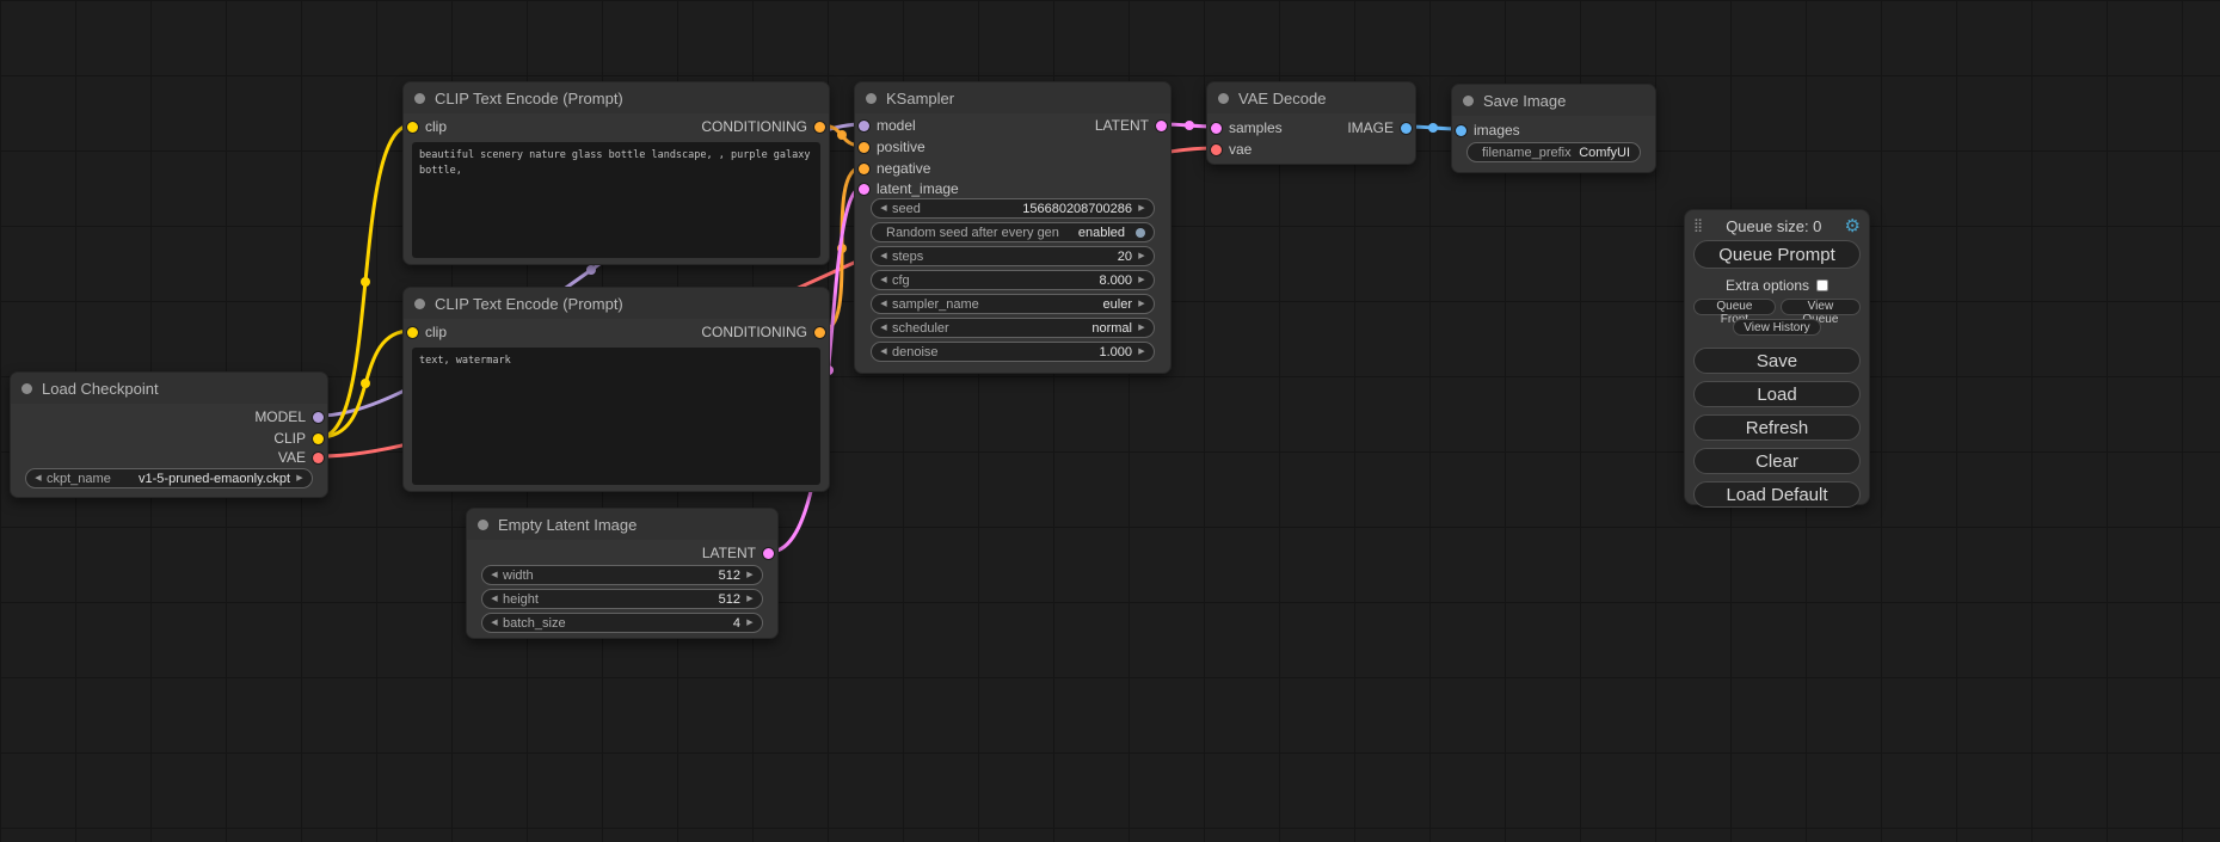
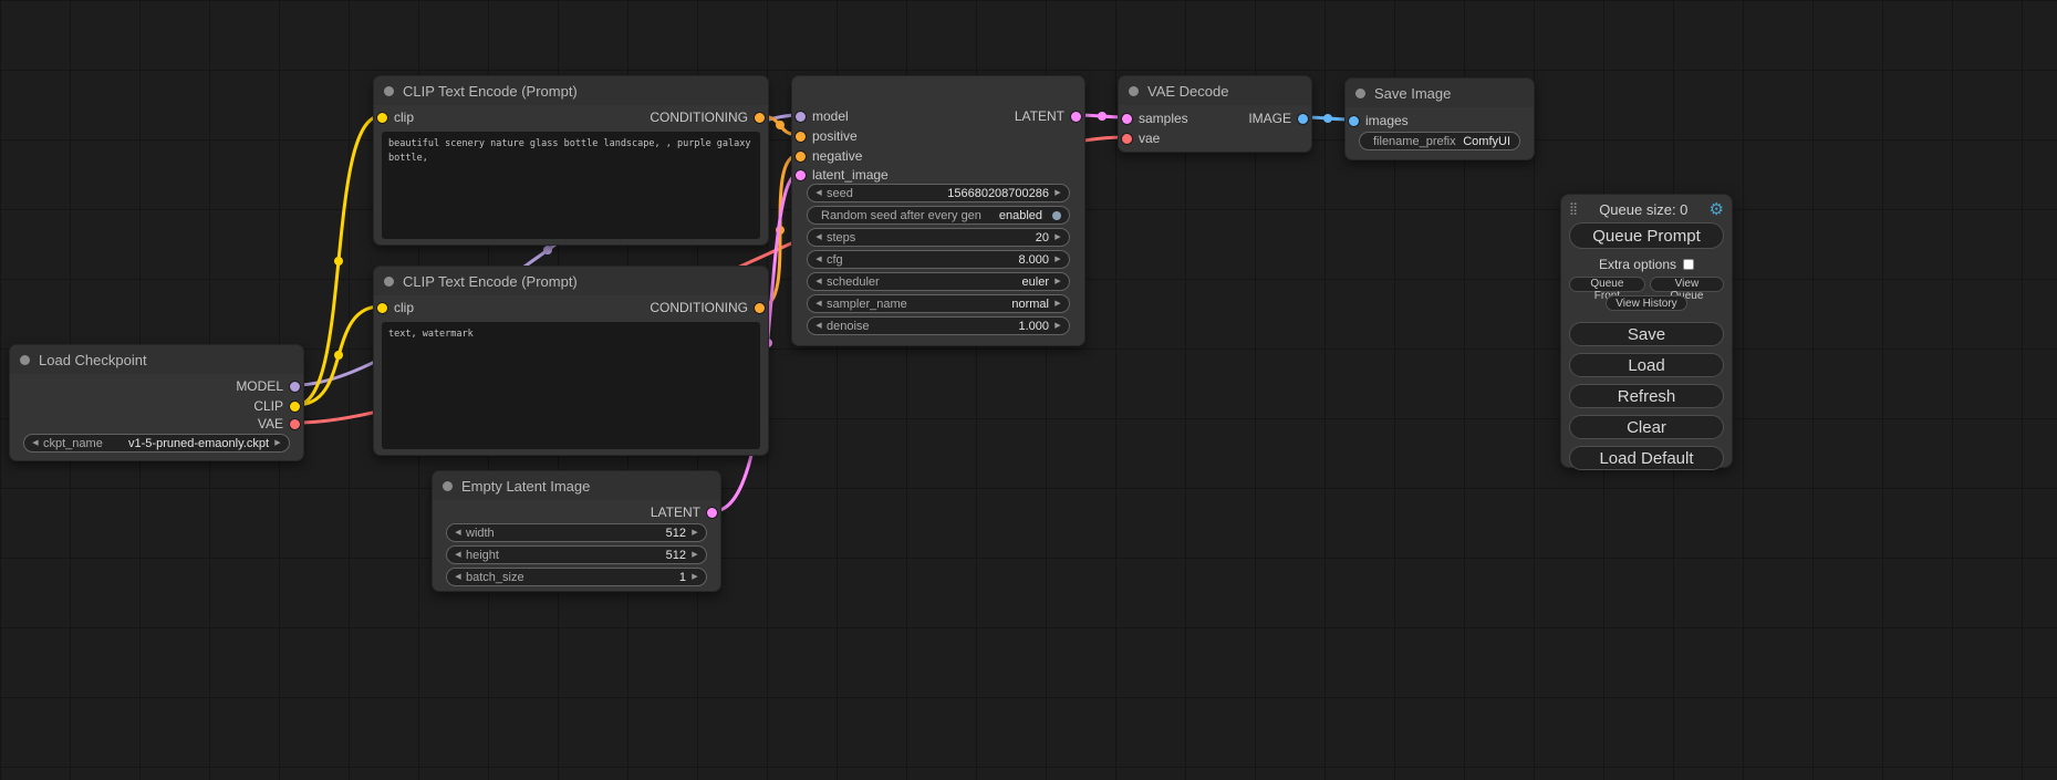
  Load Checkpoint
  MODEL
  CLIP
  VAE
  ckpt_name
  v1-5-pruned-emaonly.ckpt
  CLIP Text Encode (Prompt)
  clip
  CONDITIONING
  beautiful scenery nature glass bottle landscape, , purple galaxy bottle,
  CLIP Text Encode (Prompt)
  clip
  CONDITIONING
  text, watermark
  Empty Latent Image
  LATENT
  width
  512
  height
  512
  batch_size
- 4
+ 1
- KSampler
  model
  positive
  negative
  latent_image
  LATENT
  seed
  156680208700286
  Random seed after every gen
  enabled
  steps
  20
  cfg
  8.000
- sampler_name
+ scheduler
  euler
- scheduler
+ sampler_name
  normal
  denoise
  1.000
  VAE Decode
  samples
  vae
  IMAGE
  Save Image
  images
  filename_prefix
  ComfyUI
  ⣿
  Queue size: 0
  ⚙
  Queue Prompt
  Extra options
  Queue Fr
  View eue
  View History
  Save
  Load
  Refresh
  Clear
  Load Default
